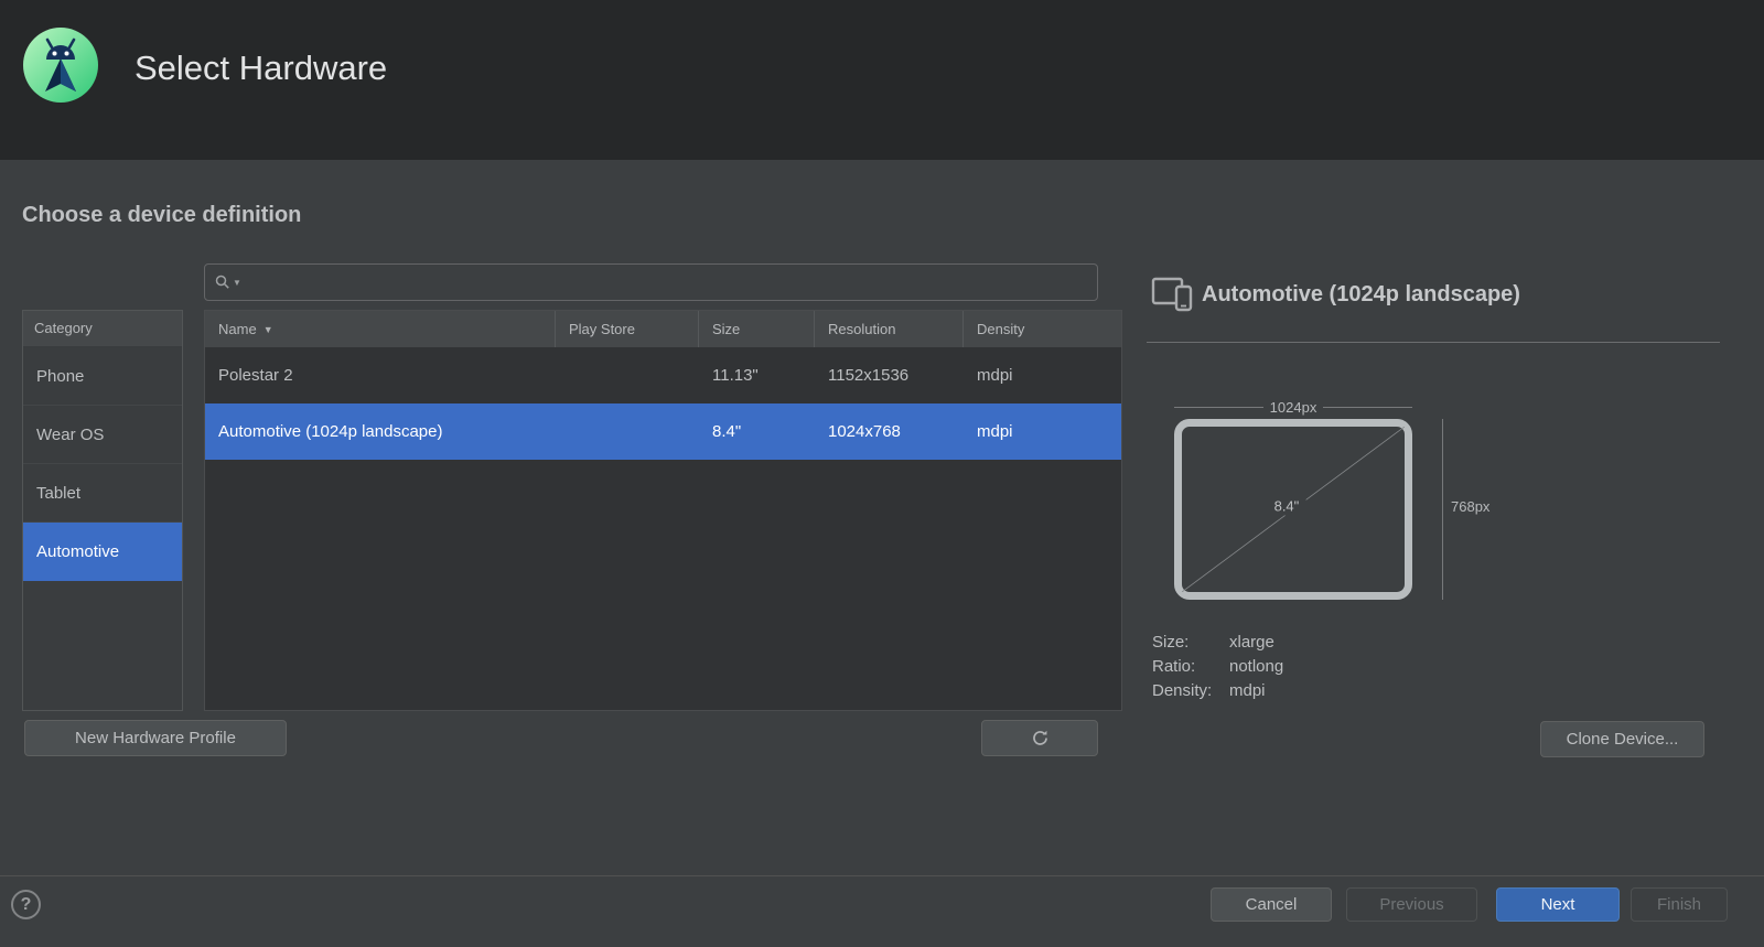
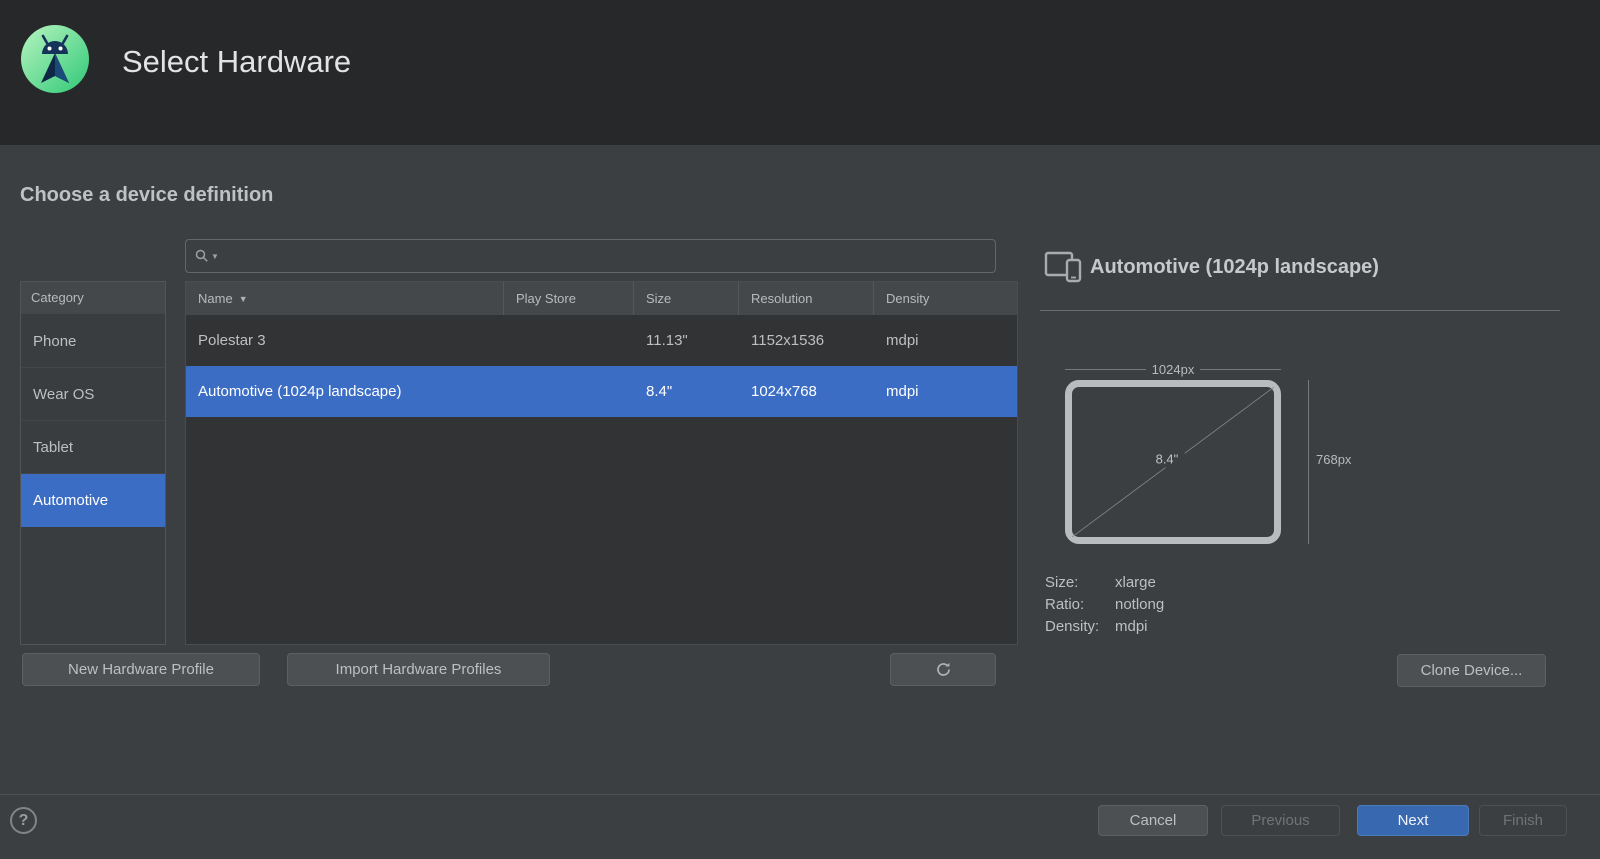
  Select Hardware
  Choose a device definition
  ▼
  Category
  Phone
  Wear OS
  Tablet
  Automotive
  Name
  ▼
  Play Store
  Size
  Resolution
  Density
- Polestar 2
+ Polestar 3
  11.13"
  1152x1536
  mdpi
  Automotive (1024p landscape)
  8.4"
  1024x768
  mdpi
  New Hardware Profile
+ Import Hardware Profiles
  Automotive (1024p landscape)
  1024px
  8.4"
  768px
  Size: xlarge
  Ratio: notlong
  Density: mdpi
  Clone Device...
  ?
  Cancel
  Previous
  Next
  Finish
